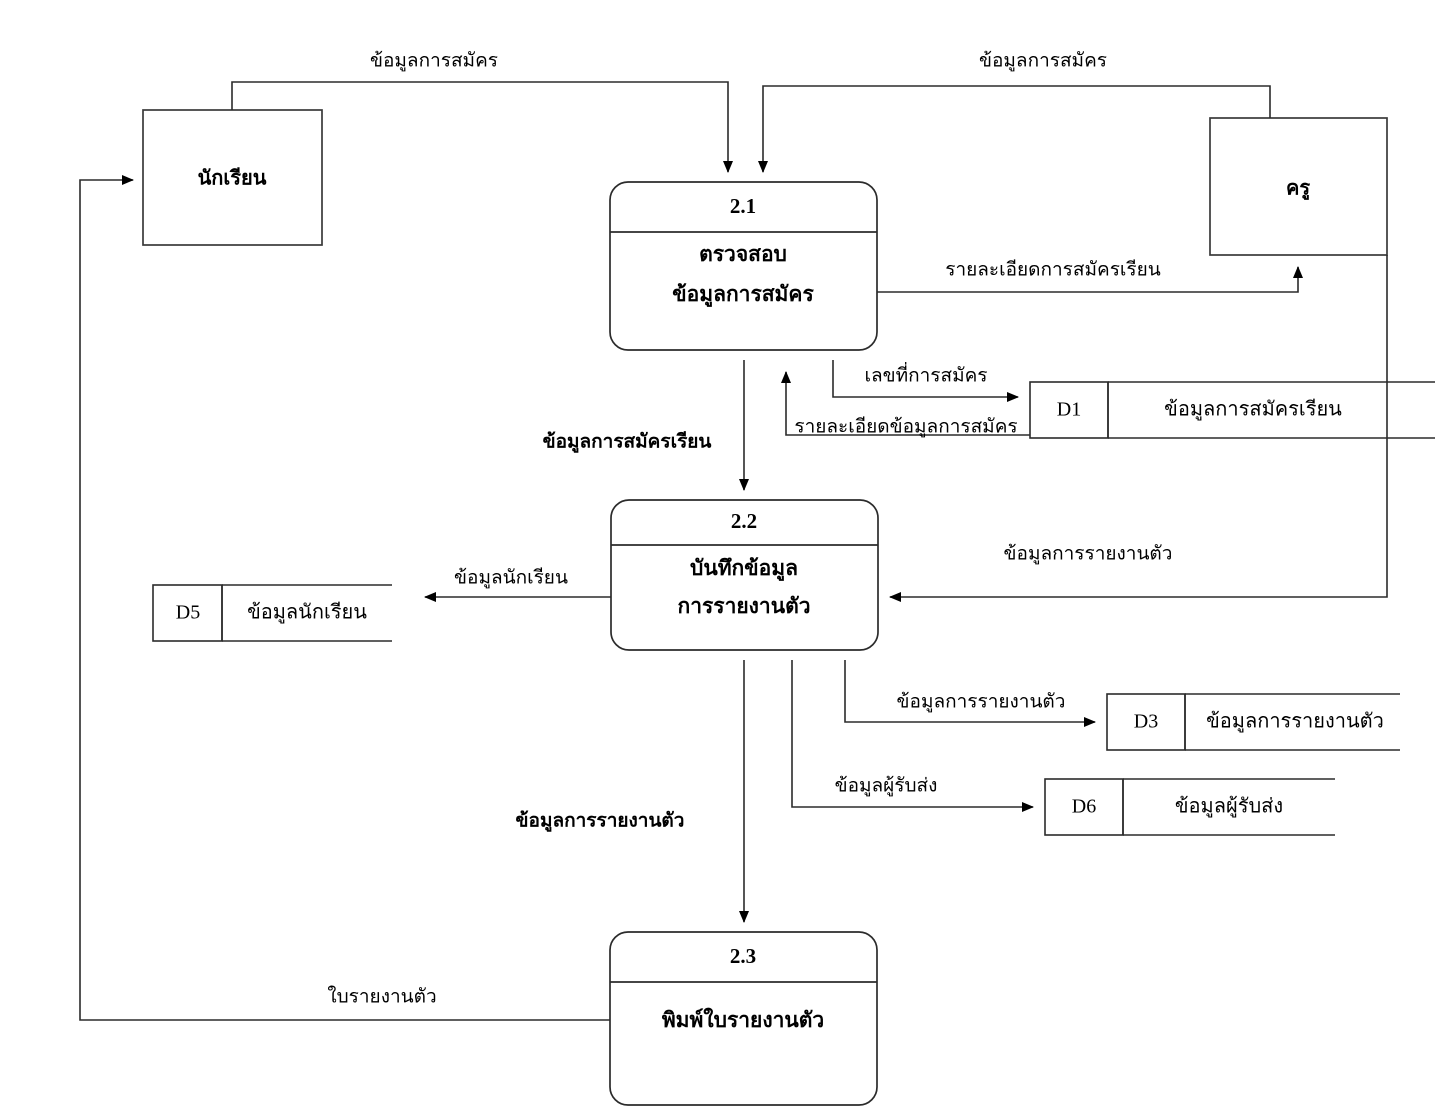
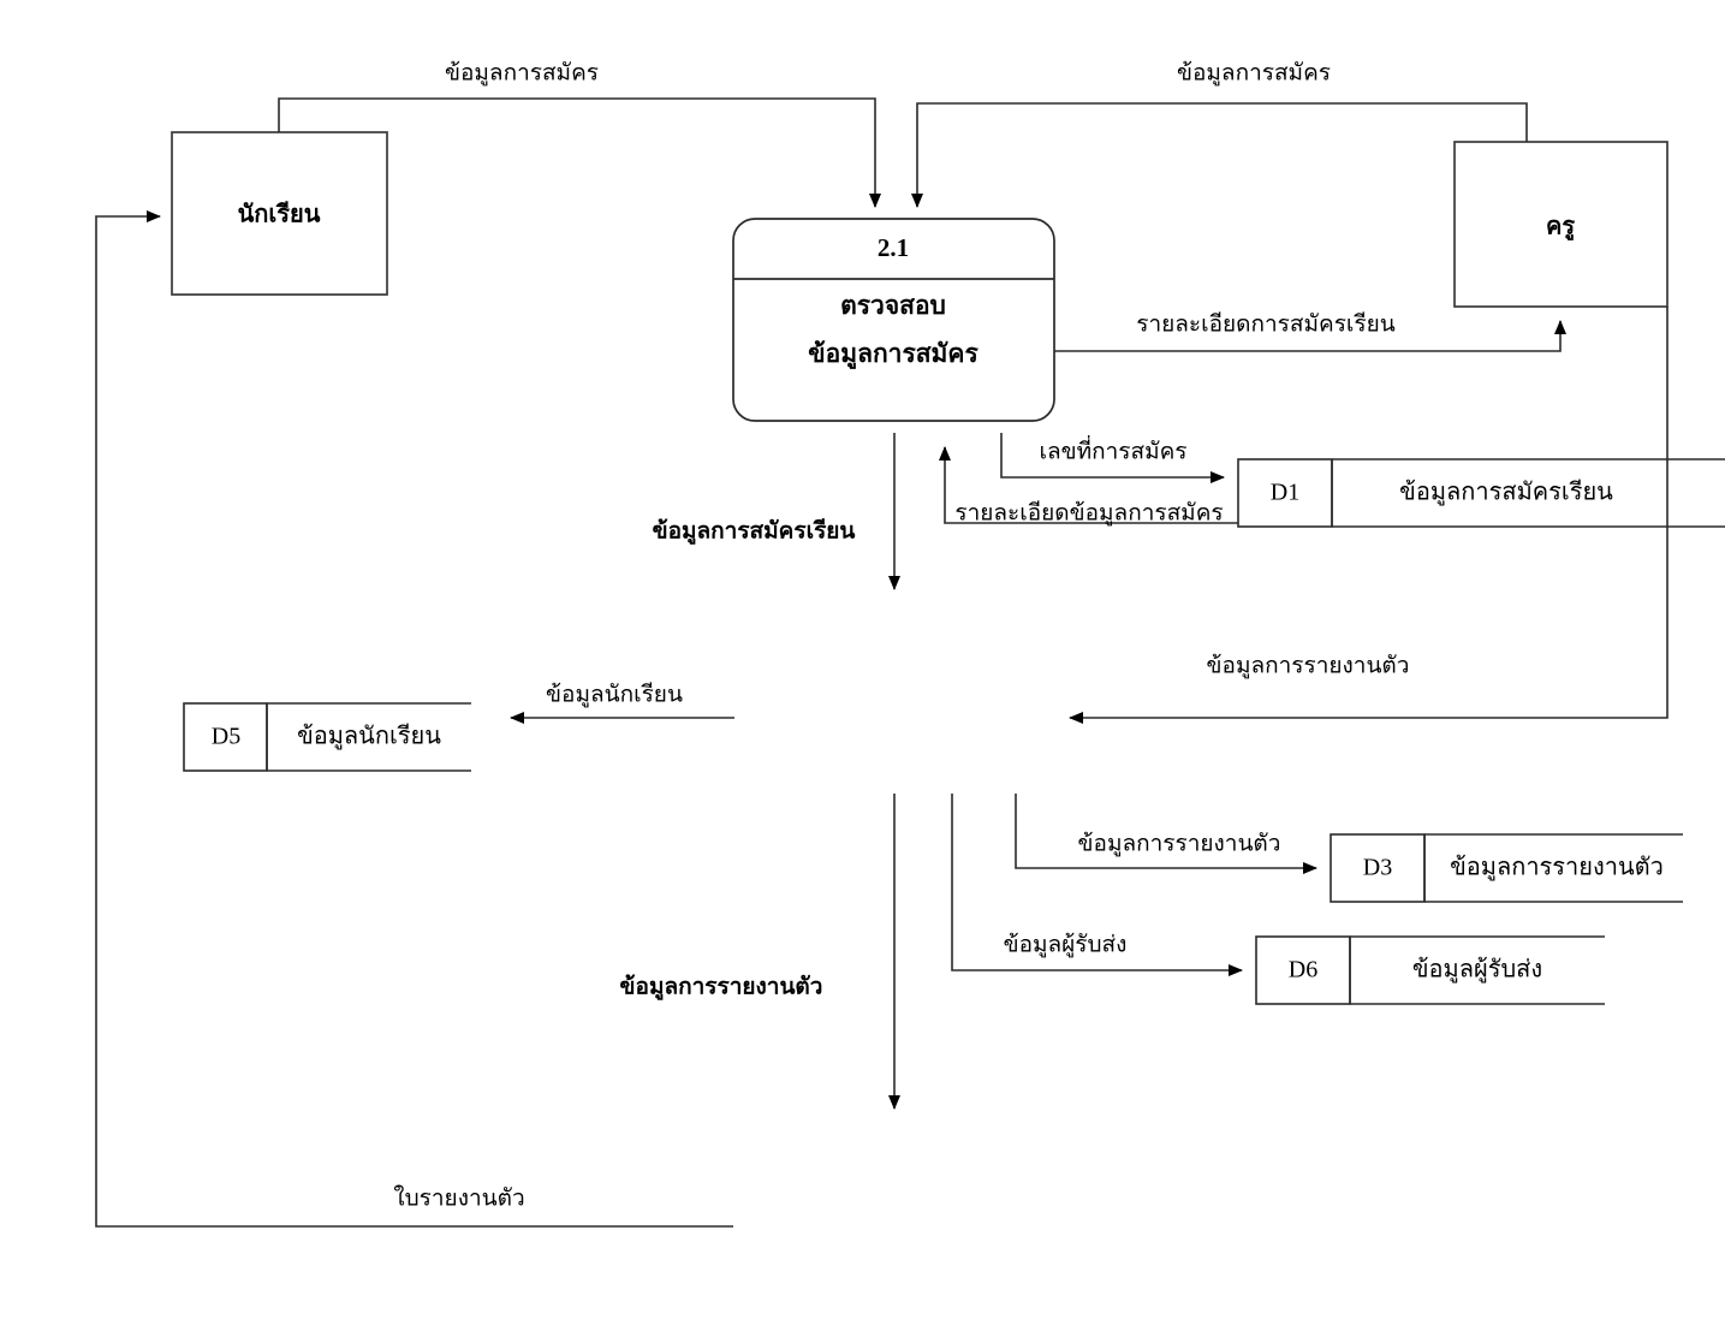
  นักเรียน
  ครู
  2.1
  ตรวจสอบ
  ข้อมูลการสมัคร
- 2.2
- บันทึกข้อมูล
- การรายงานตัว
- 2.3
- พิมพ์ใบรายงานตัว
  D1
  ข้อมูลการสมัครเรียน
  D5
  ข้อมูลนักเรียน
  D3
  ข้อมูลการรายงานตัว
  D6
  ข้อมูลผู้รับส่ง
  ข้อมูลการสมัคร
  ข้อมูลการสมัคร
  รายละเอียดการสมัครเรียน
  เลขที่การสมัคร
  รายละเอียดข้อมูลการสมัคร
  ข้อมูลการสมัครเรียน
  ข้อมูลการรายงานตัว
  ข้อมูลนักเรียน
  ข้อมูลการรายงานตัว
  ข้อมูลผู้รับส่ง
  ข้อมูลการรายงานตัว
  ใบรายงานตัว
